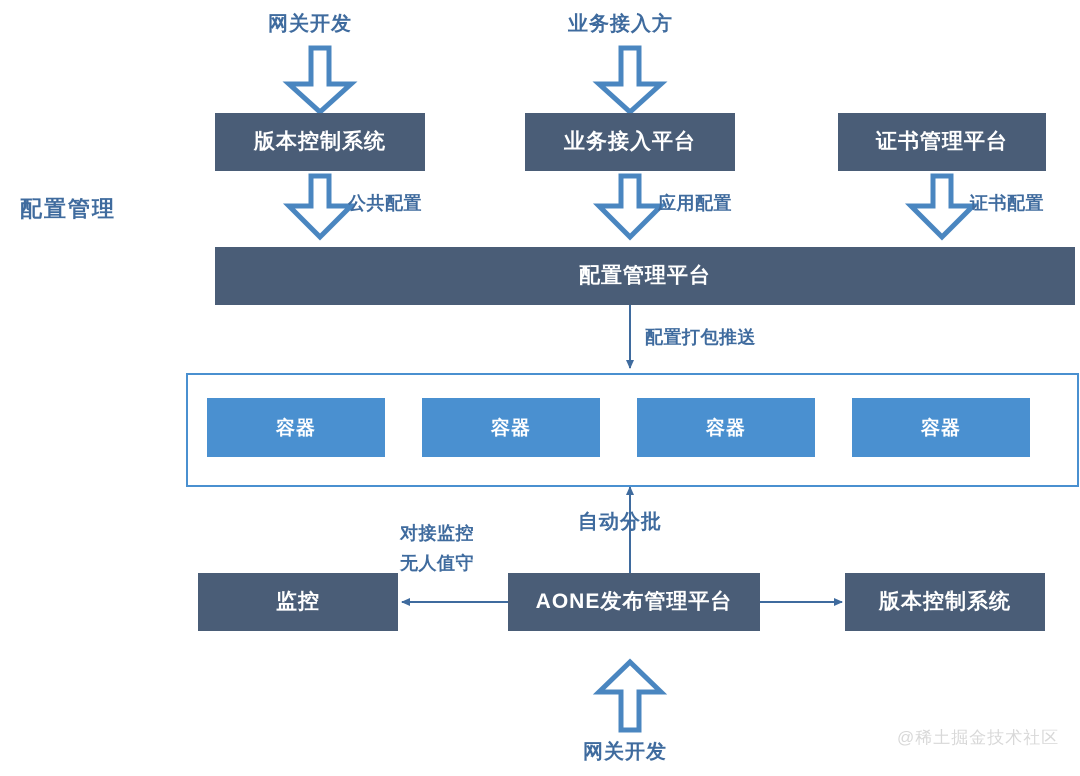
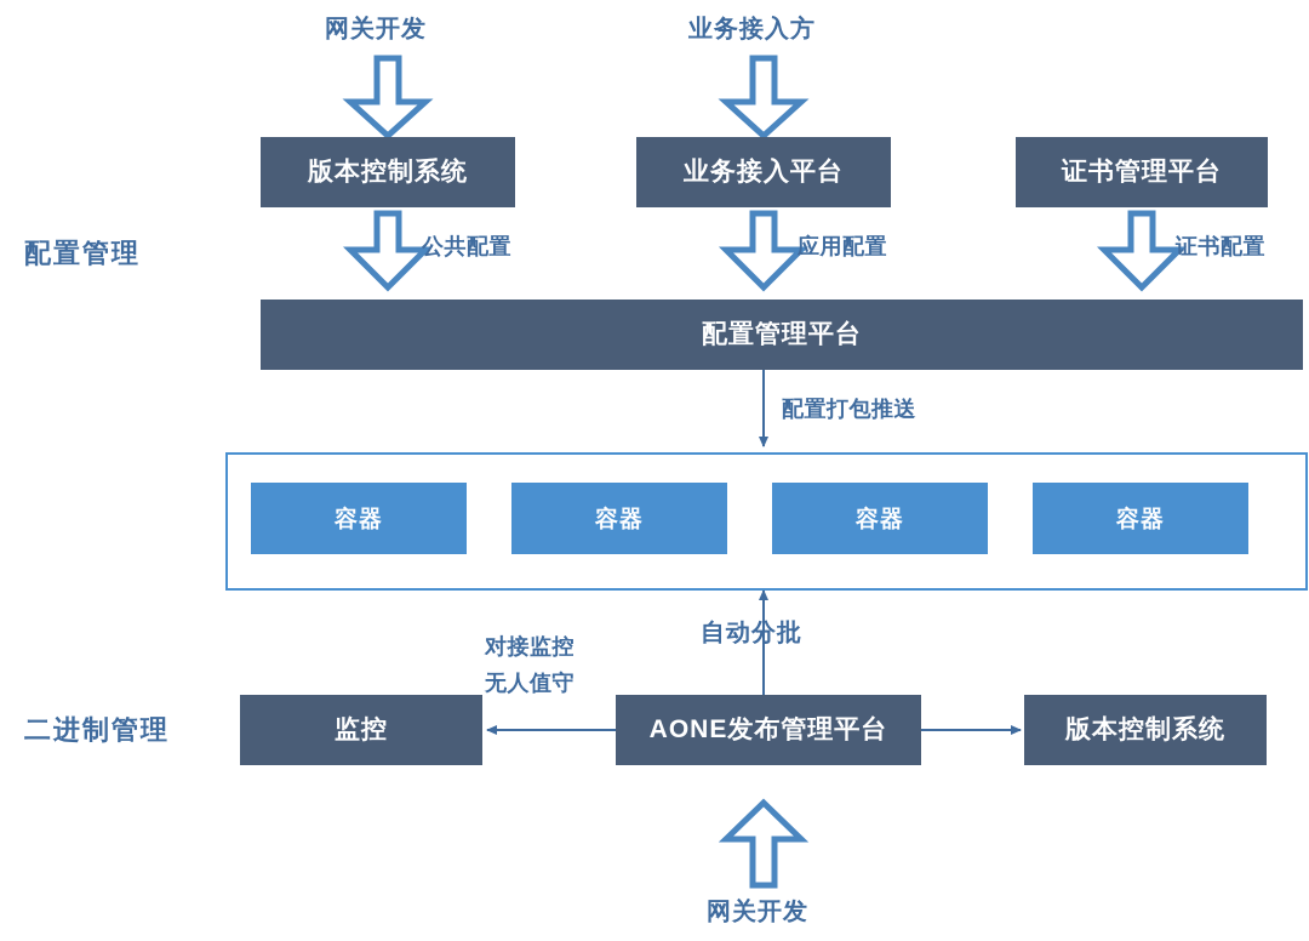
  配置管理
+ 二进制管理
  网关开发
  业务接入方
  版本控制系统
  业务接入平台
  证书管理平台
  公共配置
  应用配置
  证书配置
  配置管理平台
  配置打包推送
  容器
  容器
  容器
  容器
  自动分批
  对接监控
  无人值守
  监控
  AONE发布管理平台
  版本控制系统
  网关开发
- @稀土掘金技术社区
